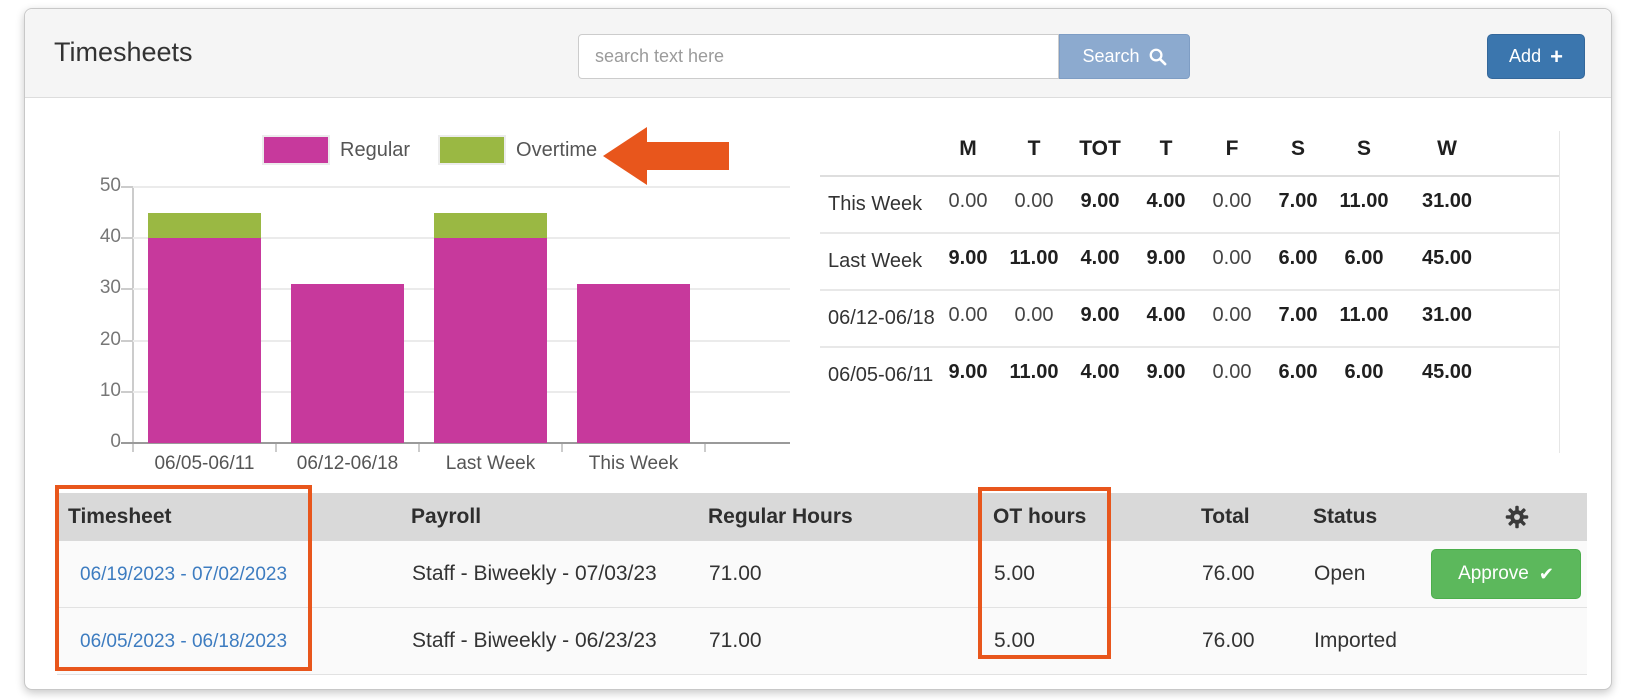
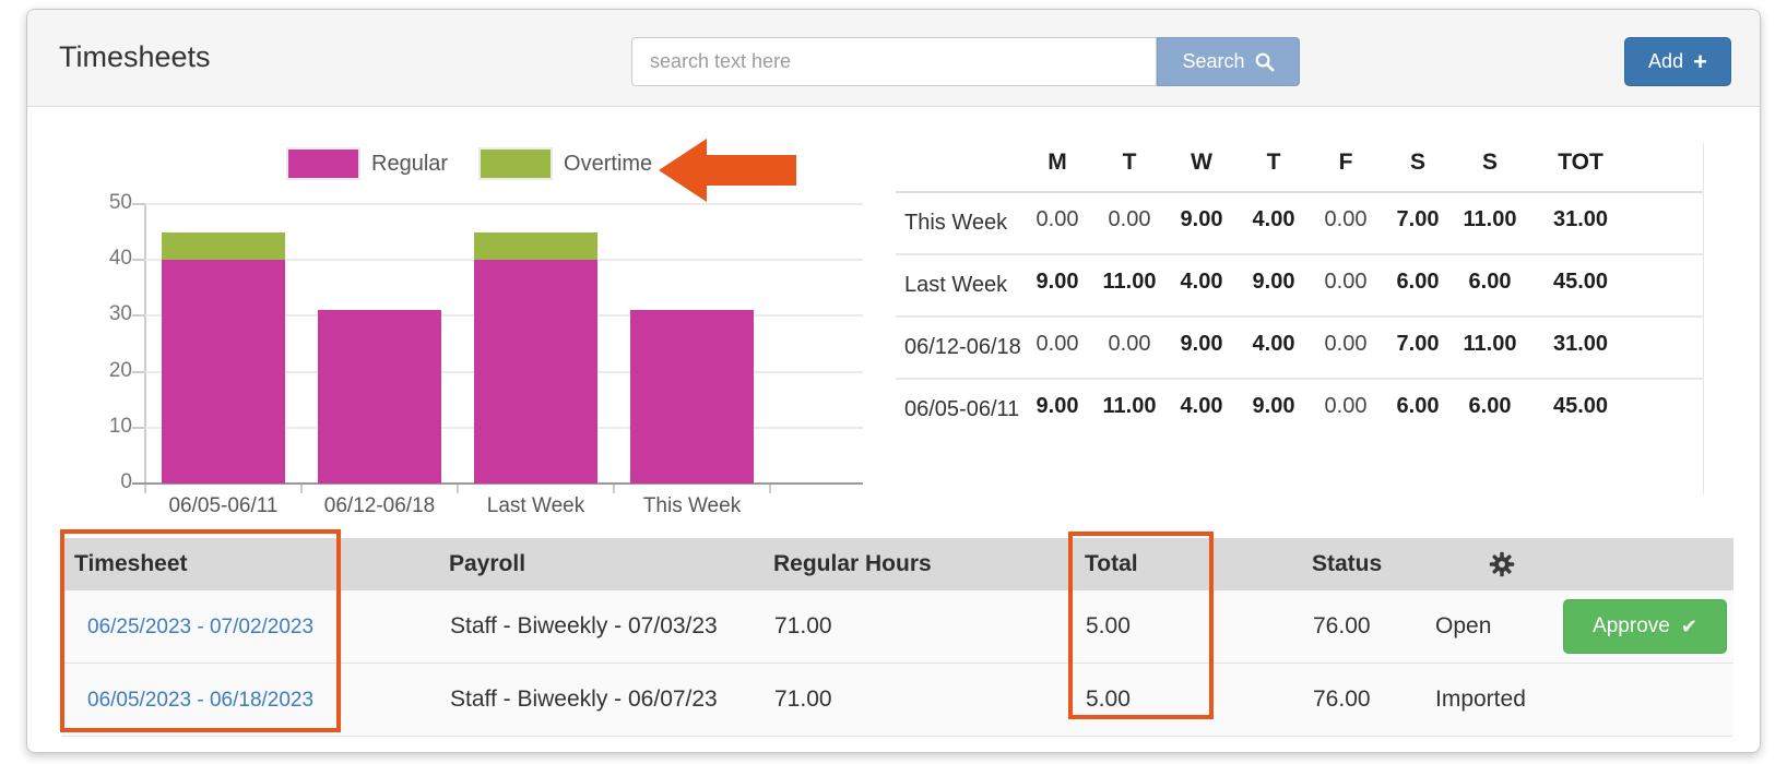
  Timesheets
  search text here
  Search
  Add
  +
  Regular
  Overtime
  0
  10
  20
  30
  40
  50
  06/05-06/11
  06/12-06/18
  Last Week
  This Week
  M
  T
- TOT
+ W
  T
  F
  S
  S
- W
+ TOT
  This Week
  0.00
  0.00
  9.00
  4.00
  0.00
  7.00
  11.00
  31.00
  Last Week
  9.00
  11.00
  4.00
  9.00
  0.00
  6.00
  6.00
  45.00
  06/12-06/18
  0.00
  0.00
  9.00
  4.00
  0.00
  7.00
  11.00
  31.00
  06/05-06/11
  9.00
  11.00
  4.00
  9.00
  0.00
  6.00
  6.00
  45.00
  Timesheet
  Payroll
  Regular Hours
- OT hours
  Total
  Status
- 06/19/2023 - 07/02/2023
+ 06/25/2023 - 07/02/2023
  Staff - Biweekly - 07/03/23
  71.00
  5.00
  76.00
  Open
  Approve
  ✔
  06/05/2023 - 06/18/2023
- Staff - Biweekly - 06/23/23
+ Staff - Biweekly - 06/07/23
  71.00
  5.00
  76.00
  Imported
